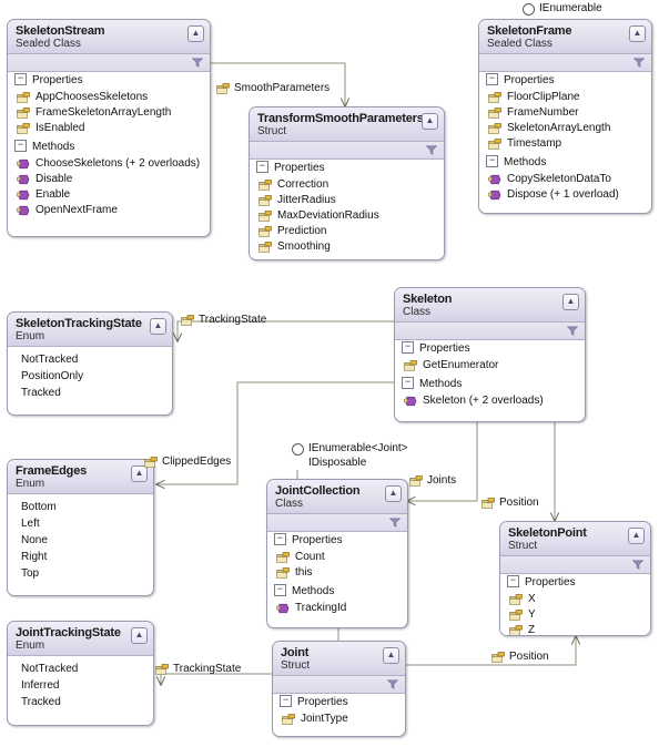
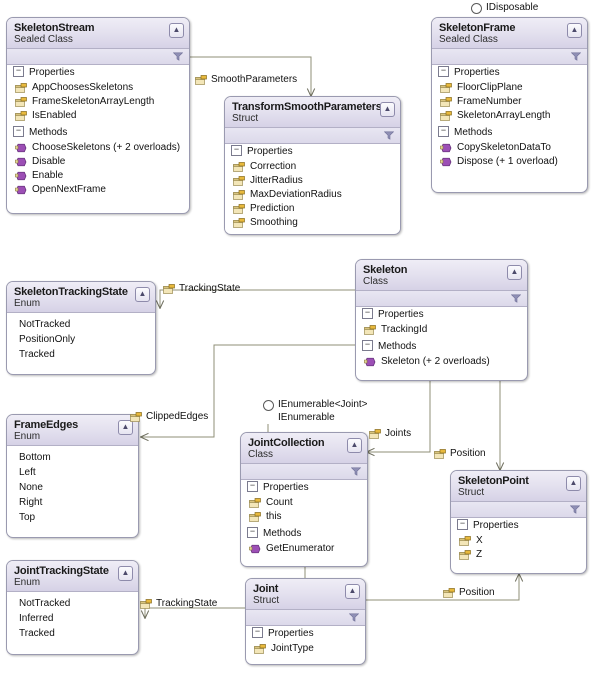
- IEnumerable
+ IDisposable
  IEnumerable<Joint>
- IDisposable
+ IEnumerable
  SkeletonStream
  Sealed Class
  ▲
  − Properties
  AppChoosesSkeletons
  FrameSkeletonArrayLength
  IsEnabled
  − Methods
  ChooseSkeletons (+ 2 overloads)
  Disable
  Enable
  OpenNextFrame
  SkeletonFrame
  Sealed Class
  ▲
  − Properties
  FloorClipPlane
  FrameNumber
  SkeletonArrayLength
- Timestamp
  − Methods
  CopySkeletonDataTo
  Dispose (+ 1 overload)
  TransformSmoothParameters
  Struct
  ▲
  − Properties
  Correction
  JitterRadius
  MaxDeviationRadius
  Prediction
  Smoothing
  SkeletonTrackingState
  Enum
  ▲
  NotTracked
  PositionOnly
  Tracked
  Skeleton
  Class
  ▲
  − Properties
- GetEnumerator
+ TrackingId
  − Methods
  Skeleton (+ 2 overloads)
  FrameEdges
  Enum
  ▲
  Bottom
  Left
  None
  Right
  Top
  JointCollection
  Class
  ▲
  − Properties
  Count
  this
  − Methods
- TrackingId
+ GetEnumerator
  SkeletonPoint
  Struct
  ▲
  − Properties
  X
- Y
  Z
  JointTrackingState
  Enum
  ▲
  NotTracked
  Inferred
  Tracked
  Joint
  Struct
  ▲
  − Properties
  JointType
  SmoothParameters
  TrackingState
  ClippedEdges
  Joints
  Position
  TrackingState
  Position
